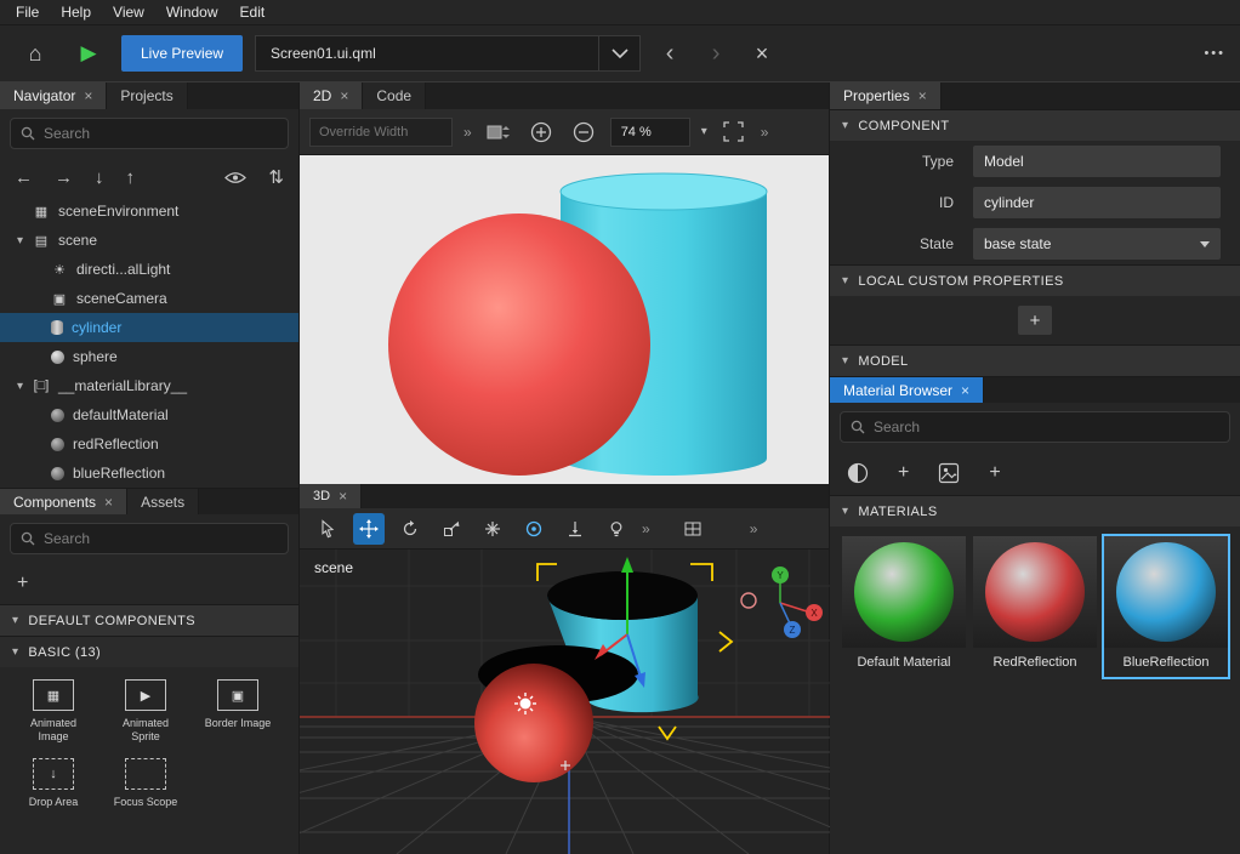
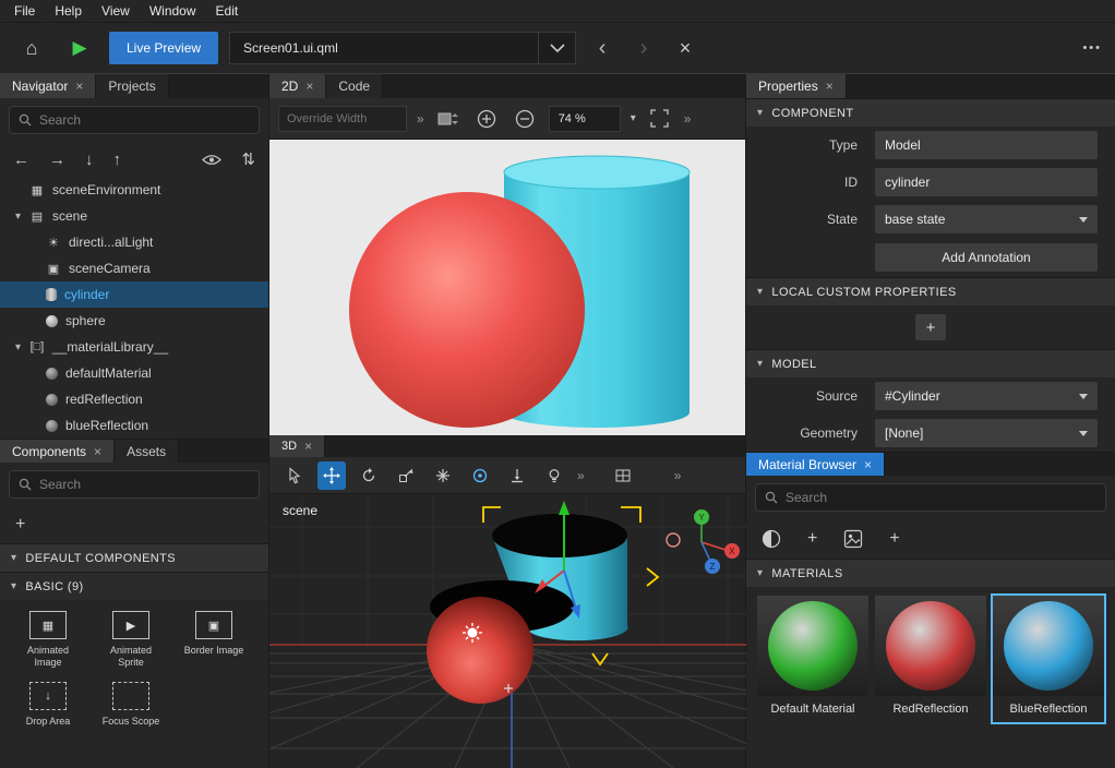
  File
  Help
  View
  Window
  Edit
  ⌂
  ▶
  Live Preview
  Screen01.ui.qml
  ‹
  ›
  ×
  •••
  Navigator
  ×
  Projects
  Search
  ←
  →
  ↓
  ↑
  ⇅
  ▦
  sceneEnvironment
  ▾
  ▤
  scene
  ☀
  directi...alLight
  ▣
  sceneCamera
  cylinder
  sphere
  ▾
  [□]
  __materialLibrary__
  defaultMaterial
  redReflection
  blueReflection
  Components
  ×
  Assets
  Search
  +
  ▾
  DEFAULT COMPONENTS
  ▾
- BASIC (13)
+ BASIC (9)
  ▦
  Animated Image
  ▶
  Animated Sprite
  ▣
  Border Image
  ↓
  Drop Area
  Focus Scope
  2D
  ×
  Code
  Override Width
  »
  74 %
  ▾
  »
  3D
  ×
  »
  »
  scene
  Y
  X
  Z
  Properties
  ×
  ▾
  COMPONENT
  Type
  Model
  ID
  cylinder
  State
  base state
+ Add Annotation
  ▾
  LOCAL CUSTOM PROPERTIES
  +
  ▾
  MODEL
+ Source
+ #Cylinder
+ Geometry
+ [None]
  Material Browser
  ×
  Search
  +
  +
  ▾
  MATERIALS
  Default Material
  RedReflection
  BlueReflection
